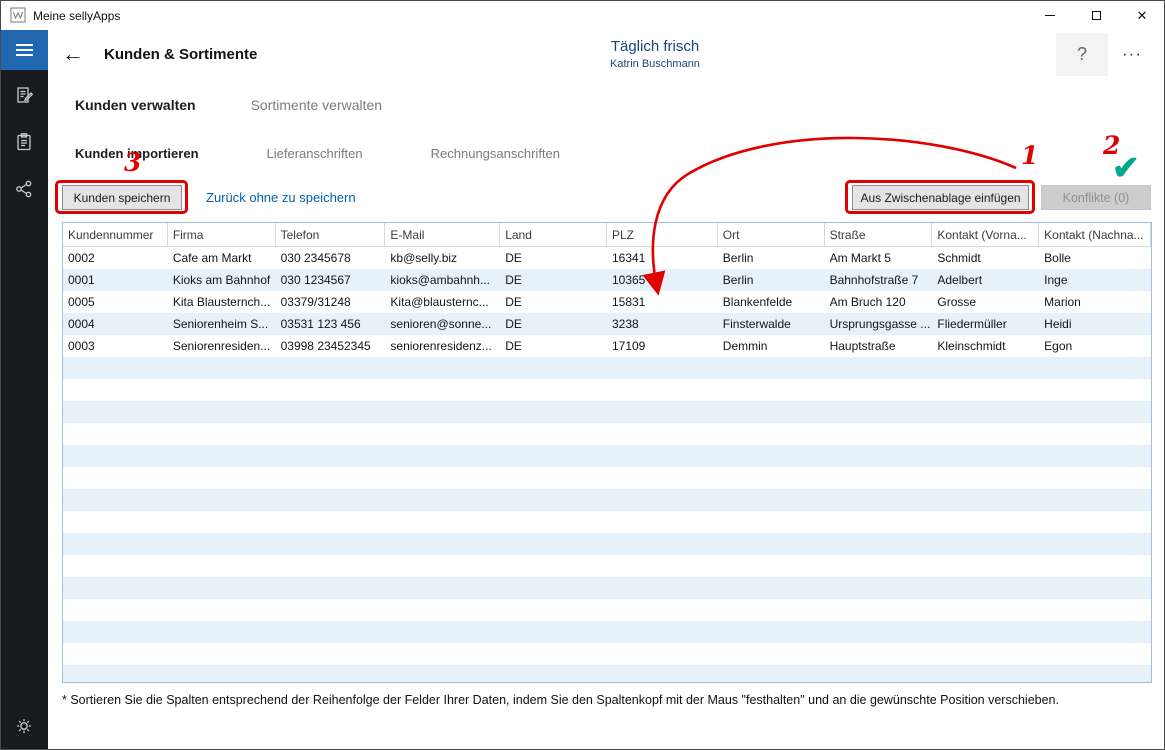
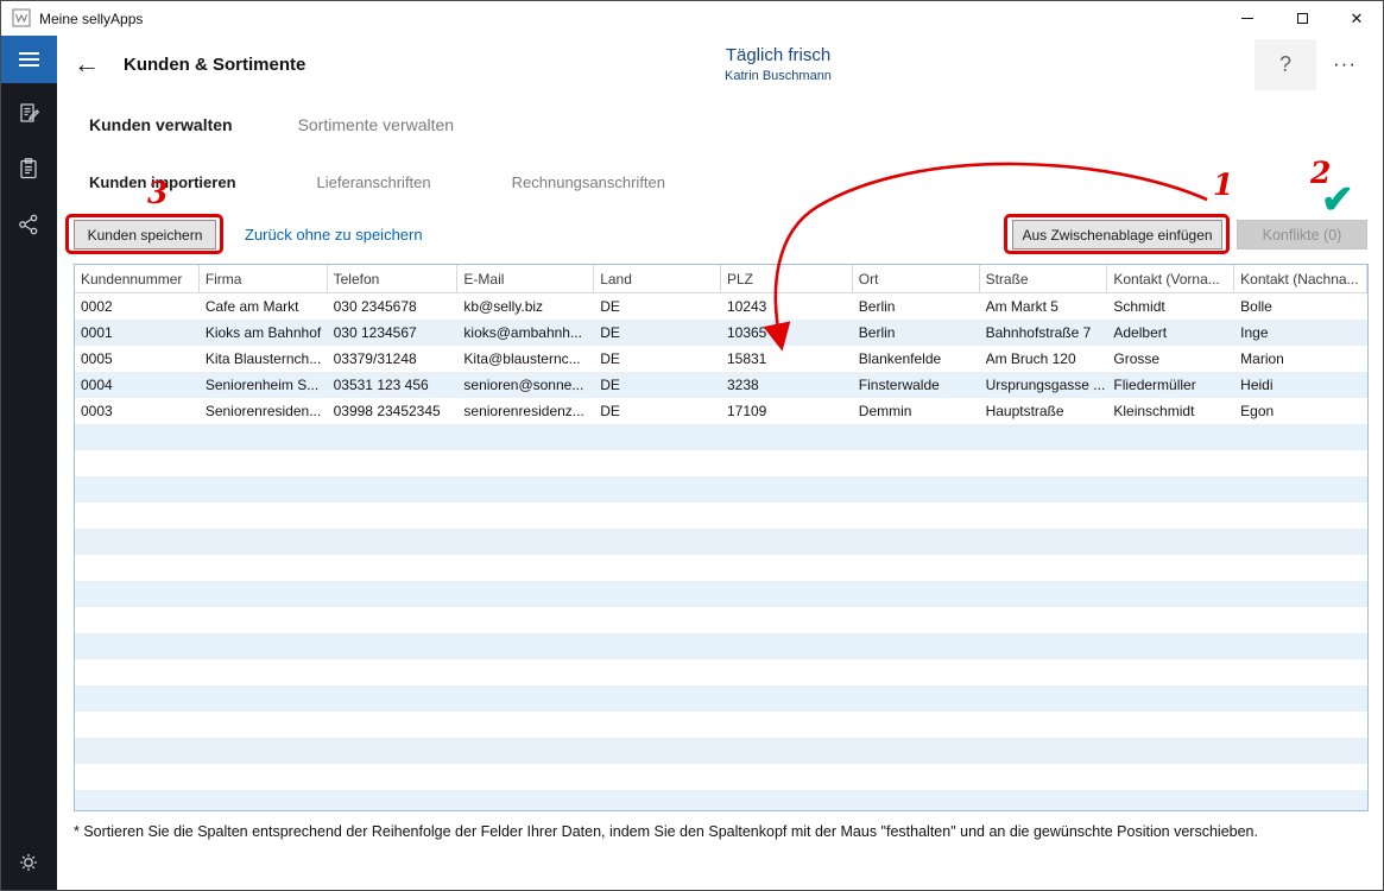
  Meine sellyApps
  ✕
  ←
  Kunden & Sortimente
  Täglich frisch
  Katrin Buschmann
  ?
  ···
  Kunden verwalten
  Sortimente verwalten
  Kunden importieren
  Lieferanschriften
  Rechnungsanschriften
  Kunden speichern
  Zurück ohne zu speichern
  Aus Zwischenablage einfügen
  Konflikte (0)
  3
  1
  2
  ✔
  Kundennummer
  Firma
  Telefon
  E-Mail
  Land
  PLZ
  Ort
  Straße
  Kontakt (Vorna...
  Kontakt (Nachna...
  0002
  Cafe am Markt
  030 2345678
  kb@selly.biz
  DE
- 16341
+ 10243
  Berlin
  Am Markt 5
  Schmidt
  Bolle
  0001
  Kioks am Bahnhof
  030 1234567
  kioks@ambahnh...
  DE
  10365
  Berlin
  Bahnhofstraße 7
  Adelbert
  Inge
  0005
  Kita Blausternch...
  03379/31248
  Kita@blausternc...
  DE
  15831
  Blankenfelde
  Am Bruch 120
  Grosse
  Marion
  0004
  Seniorenheim S...
  03531 123 456
  senioren@sonne...
  DE
  3238
  Finsterwalde
  Ursprungsgasse ...
  Fliedermüller
  Heidi
  0003
  Seniorenresiden...
  03998 23452345
  seniorenresidenz...
  DE
  17109
  Demmin
  Hauptstraße
  Kleinschmidt
  Egon
  * Sortieren Sie die Spalten entsprechend der Reihenfolge der Felder Ihrer Daten, indem Sie den Spaltenkopf mit der Maus "festhalten" und an die gewünschte Position verschieben.
